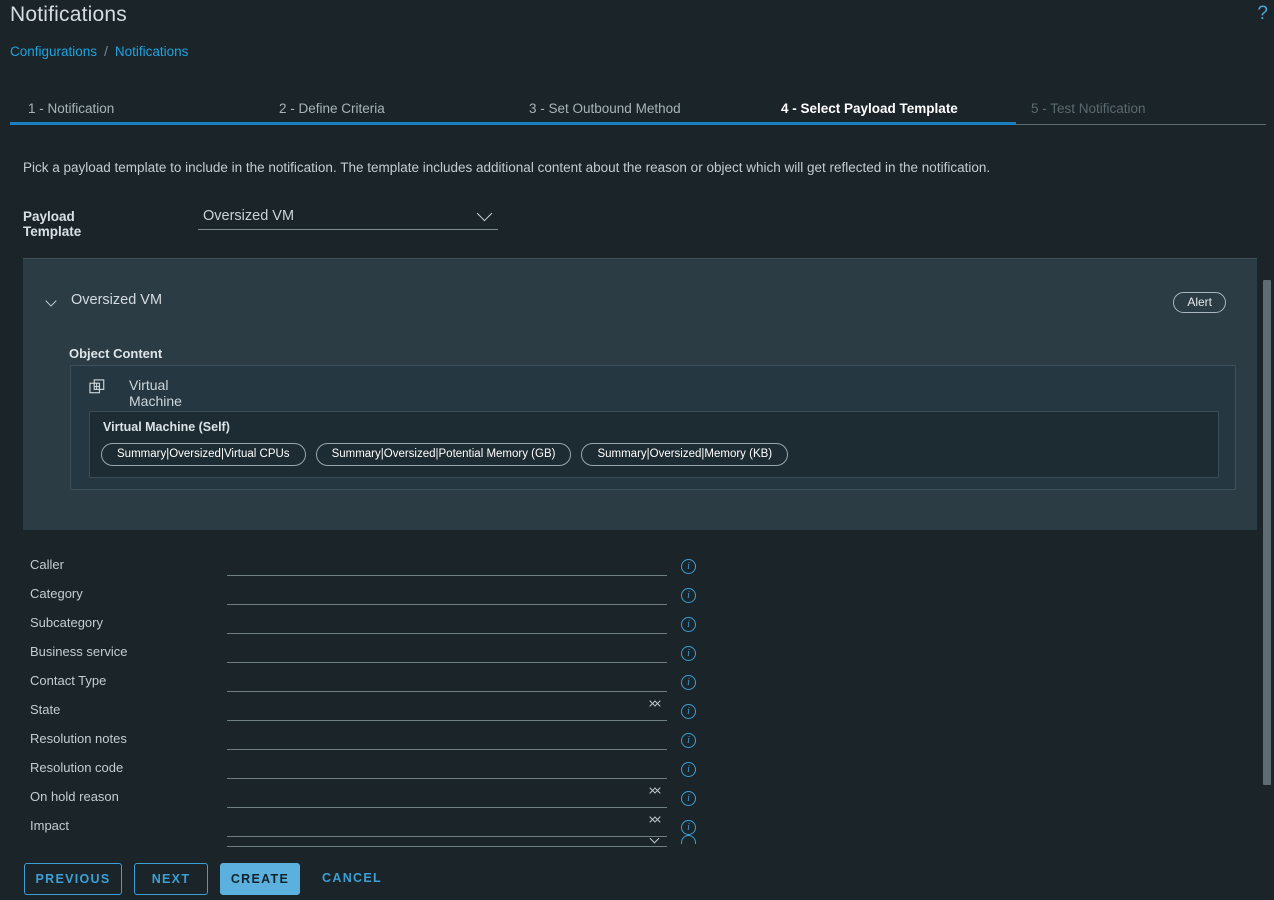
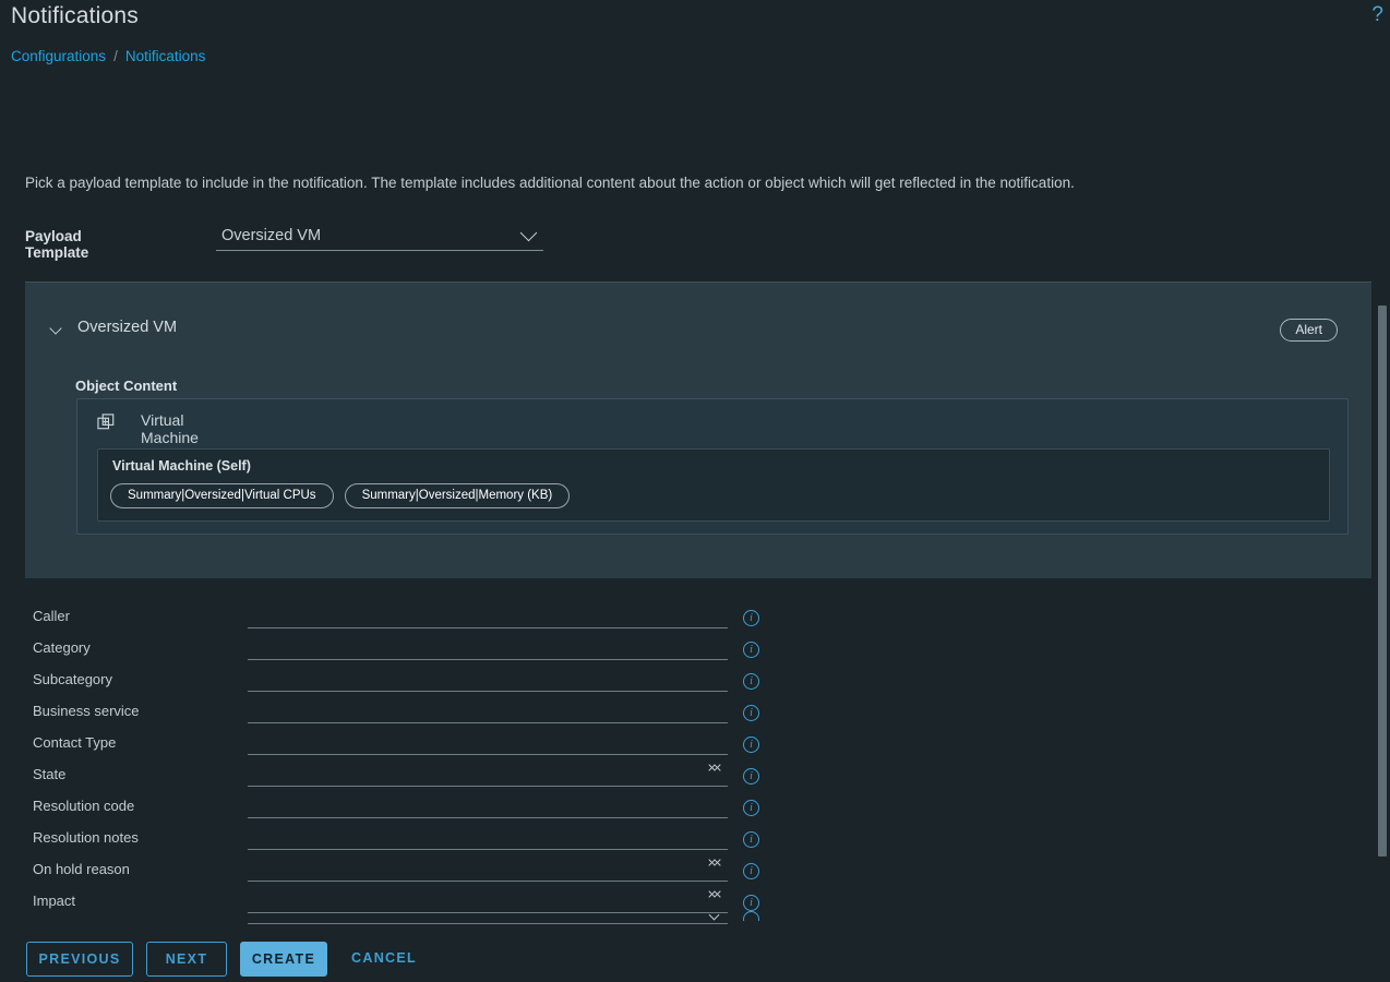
  Notifications
  ?
  Configurations / Notifications
- 1 - Notification
- 2 - Define Criteria
- 3 - Set Outbound Method
- 4 - Select Payload Template
- 5 - Test Notification
- Pick a payload template to include in the notification. The template includes additional content about the reason or object which will get reflected in the notification.
+ Pick a payload template to include in the notification. The template includes additional content about the action or object which will get reflected in the notification.
  Payload Template
  Oversized VM
  Oversized VM
  Alert
  Object Content
  Virtual Machine
  Virtual Machine (Self)
  Summary|Oversized|Virtual CPUs
- Summary|Oversized|Potential Memory (GB)
  Summary|Oversized|Memory (KB)
  Caller
  i
  Category
  i
  Subcategory
  i
  Business service
  i
  Contact Type
  i
  State
  i
- Resolution notes
+ Resolution code
  i
- Resolution code
+ Resolution notes
  i
  On hold reason
  i
  Impact
  i
  PREVIOUS
  NEXT
  CREATE
  CANCEL
